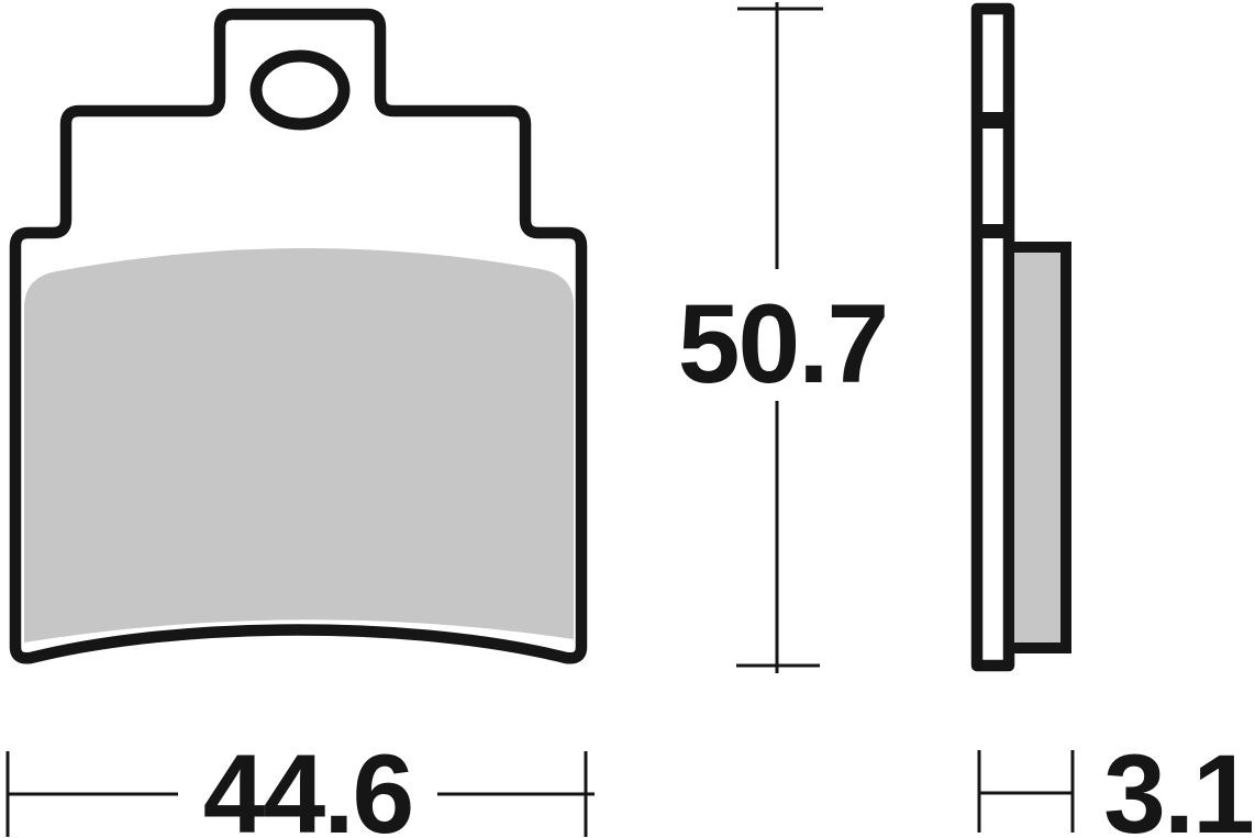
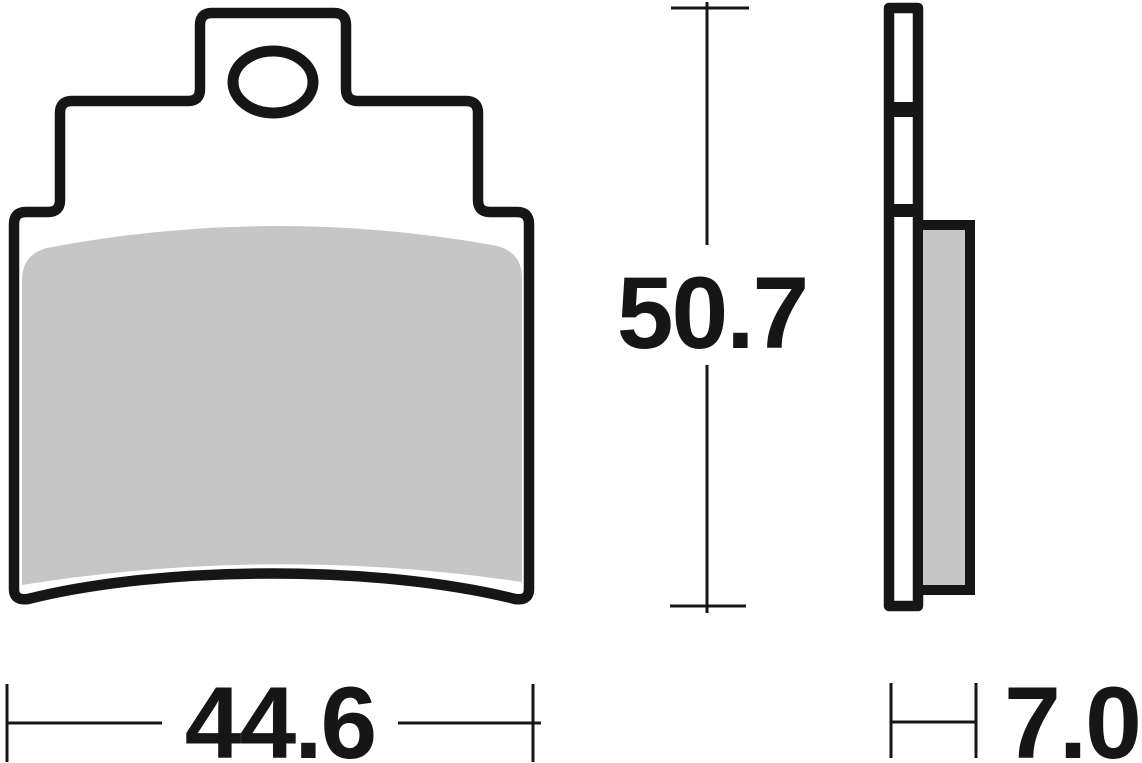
  44.6
  50.7
- 3.1
+ 7.0
